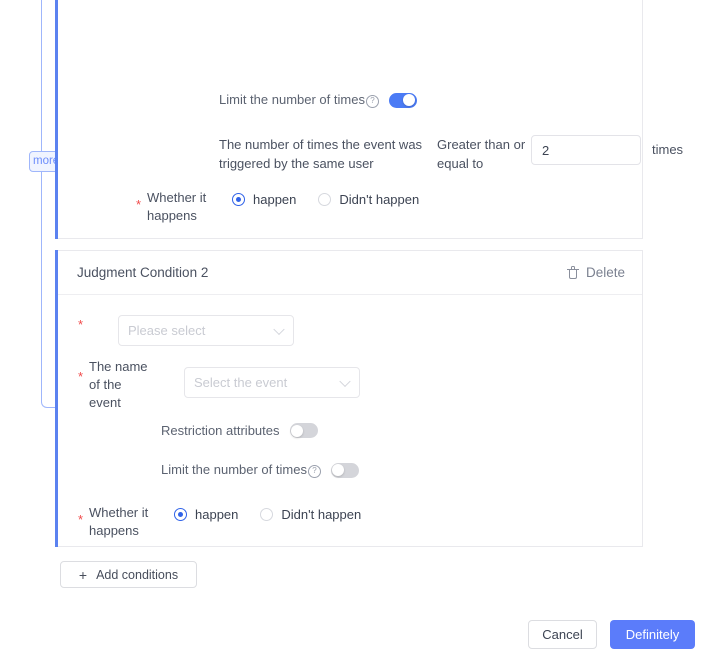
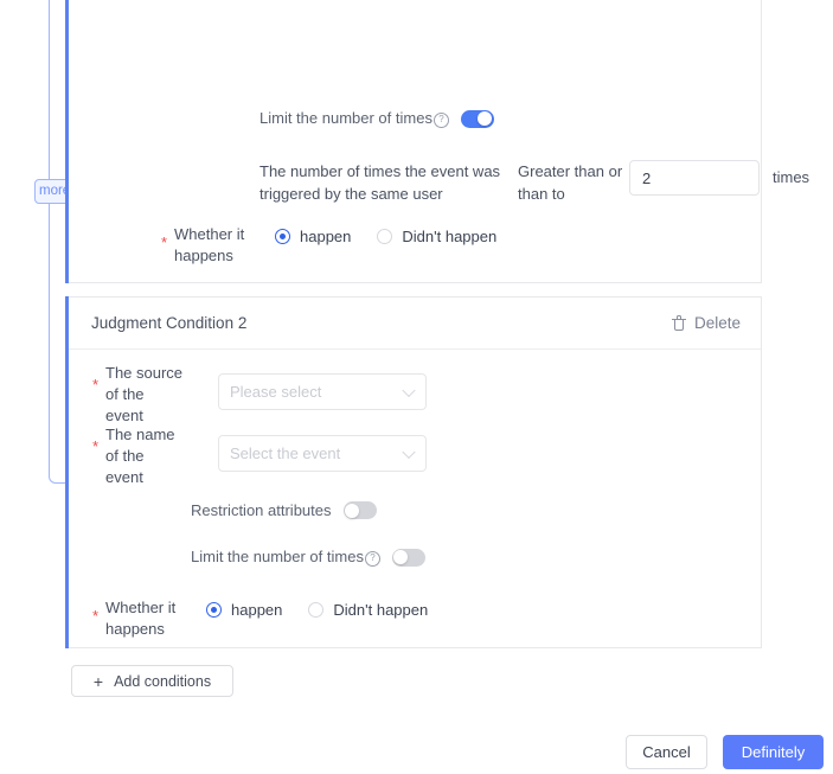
  Limit the number of times ?
  The number of times the event was triggered by the same user
- Greater than or equal to
+ Greater than or than to
  2
  times
  *
  Whether it happens
  happen
  Didn't happen
  Judgment Condition 2
  Delete
  *
+ The source of the event
  Please select
  *
  The name of the event
  Select the event
  Restriction attributes
  Limit the number of times ?
  *
  Whether it happens
  happen
  Didn't happen
  +
  Add conditions
  Cancel
  Definitely
